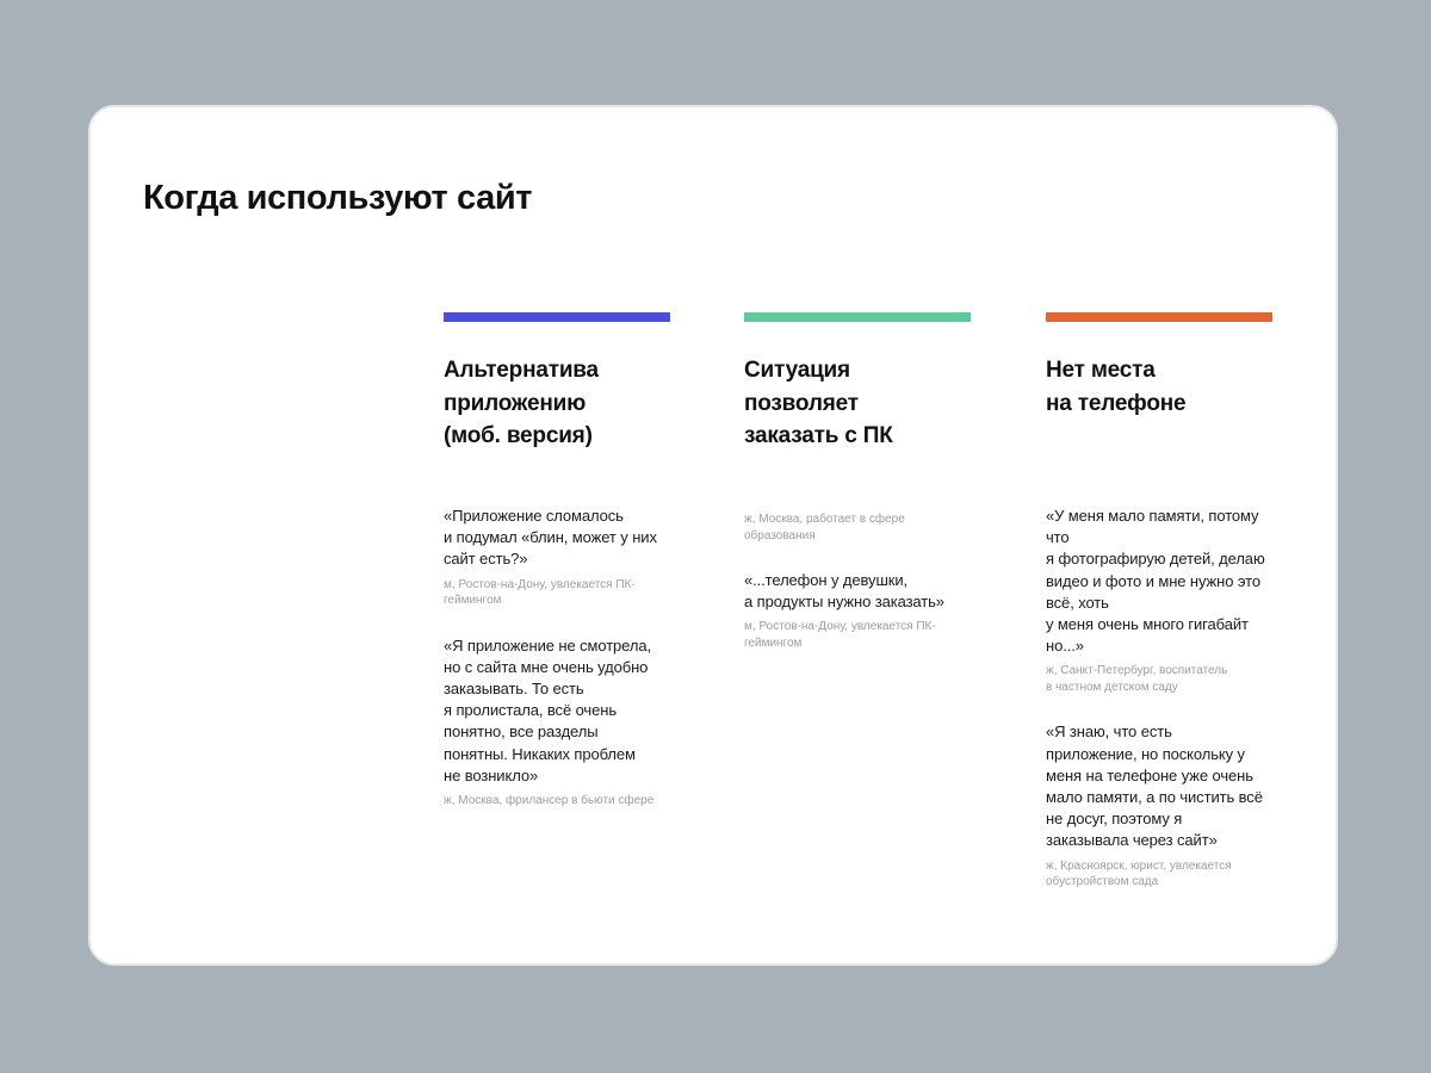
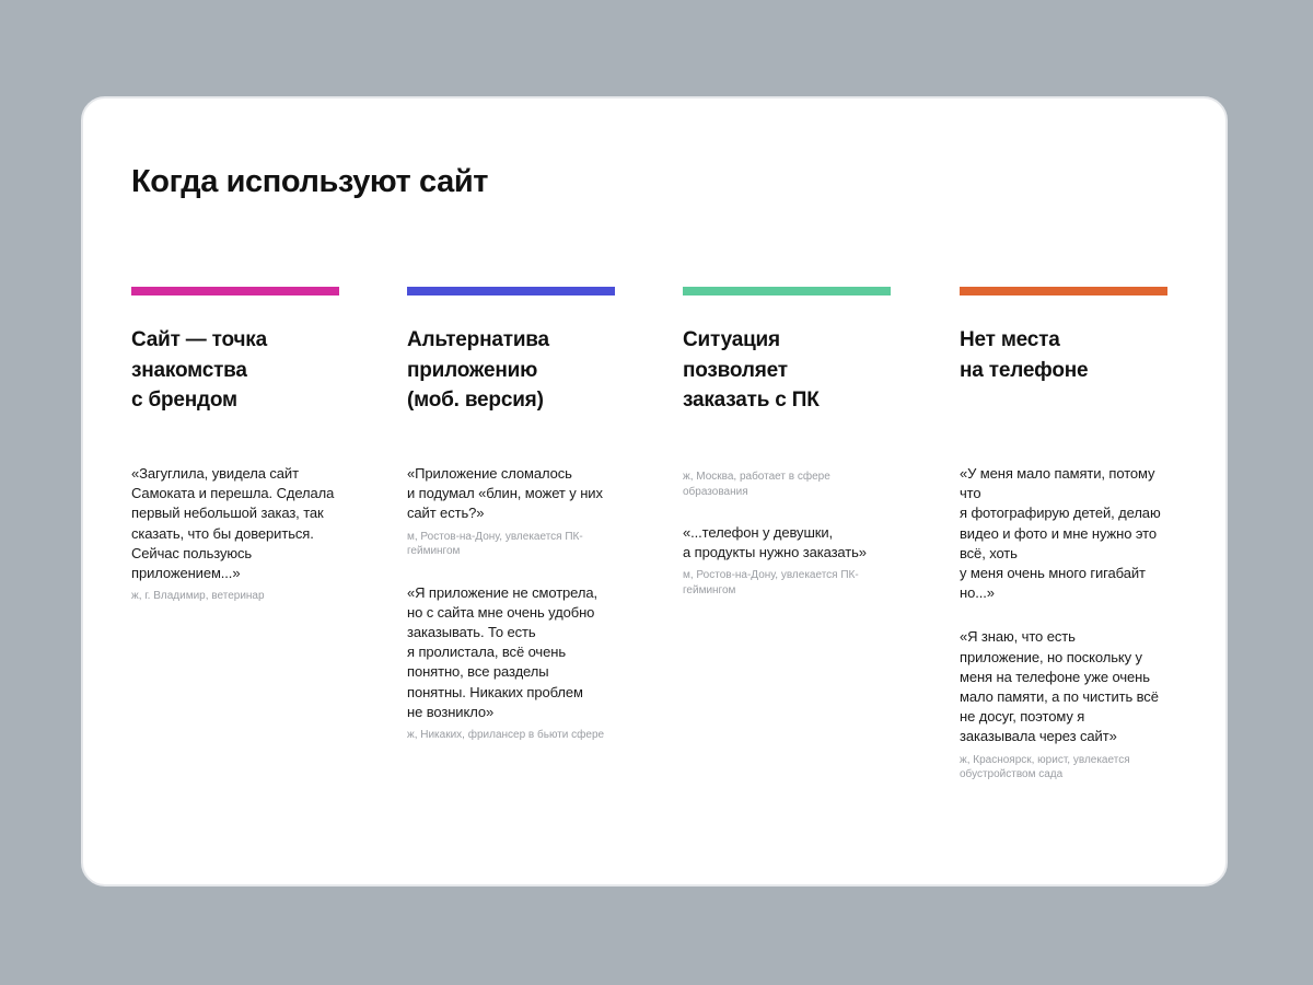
  Когда используют сайт
+ Сайт — точка
+ знакомства
+ с брендом
+ «Загуглила, увидела сайт
+ Самоката и перешла. Сделала
+ первый небольшой заказ, так
+ сказать, что бы довериться.
+ Сейчас пользуюсь
+ приложением...»
+ ж, г. Владимир, ветеринар
  Альтернатива
  приложению
  (моб. версия)
  «Приложение сломалось
  и подумал «блин, может у них
  сайт есть?»
  м, Ростов-на-Дону, увлекается ПК-
  геймингом
  «Я приложение не смотрела,
  но с сайта мне очень удобно
  заказывать. То есть
  я пролистала, всё очень
  понятно, все разделы
  понятны. Никаких проблем
  не возникло»
- ж, Москва, фрилансер в бьюти сфере
+ ж, Никаких, фрилансер в бьюти сфере
  Ситуация
  позволяет
  заказать с ПК
  ж, Москва, работает в сфере
  образования
  «...телефон у девушки,
  а продукты нужно заказать»
  м, Ростов-на-Дону, увлекается ПК-
  геймингом
  Нет места
  на телефоне
  «У меня мало памяти, потому
  что
  я фотографирую детей, делаю
  видео и фото и мне нужно это
  всё, хоть
  у меня очень много гигабайт
  но...»
- ж, Санкт-Петербург, воспитатель
- в частном детском саду
  «Я знаю, что есть
  приложение, но поскольку у
  меня на телефоне уже очень
  мало памяти, а по чистить всё
  не досуг, поэтому я
  заказывала через сайт»
  ж, Красноярск, юрист, увлекается
  обустройством сада
